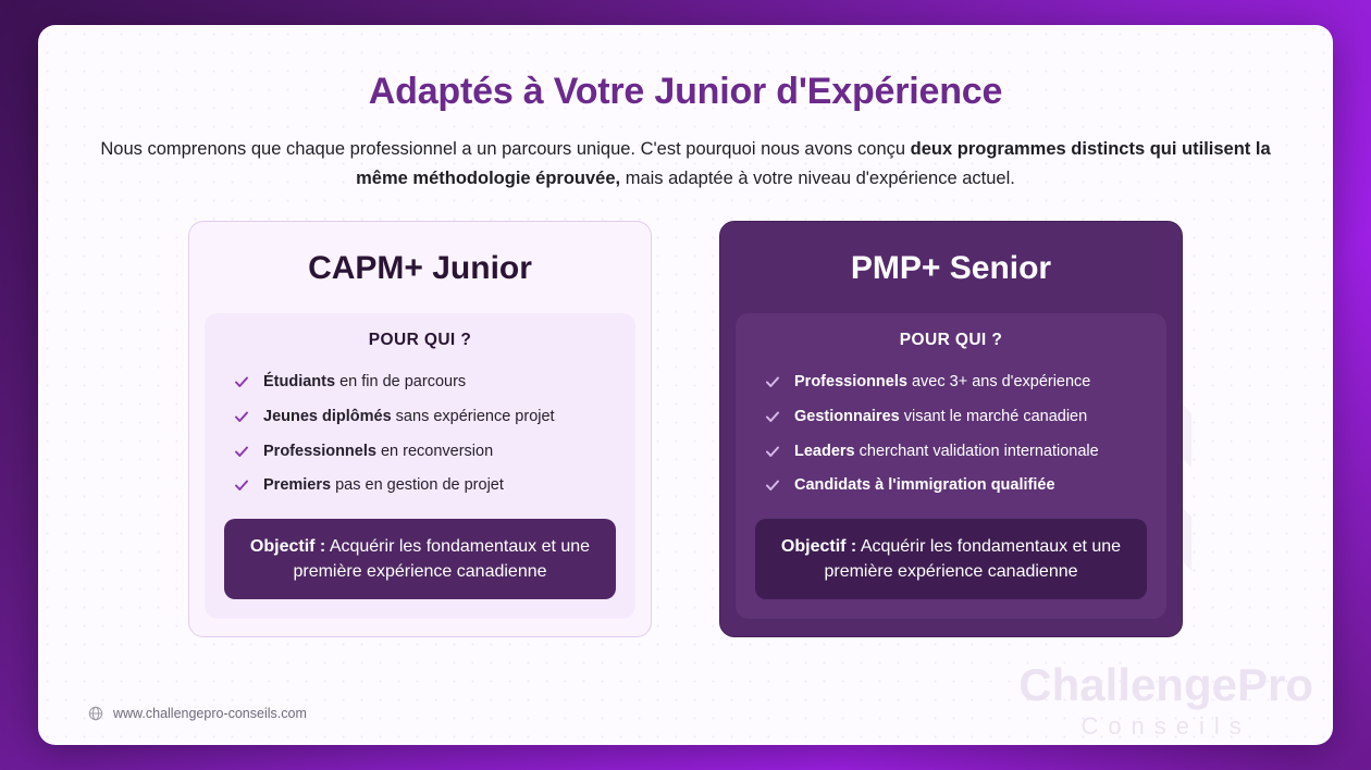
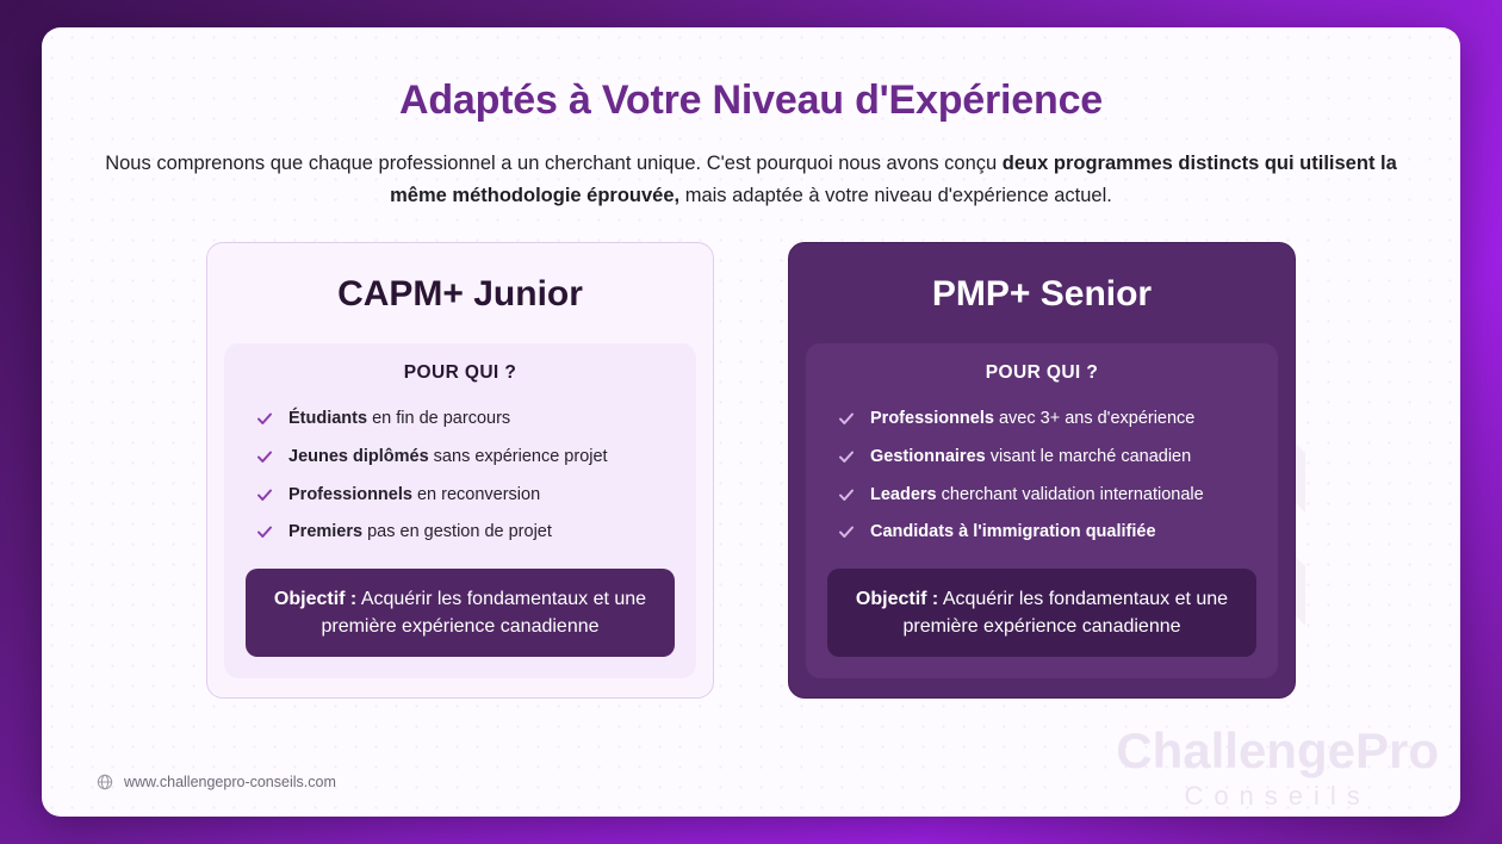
  ChallengePro
  Conseils
- Adaptés à Votre Junior d'Expérience
+ Adaptés à Votre Niveau d'Expérience
- Nous comprenons que chaque professionnel a un parcours unique. C'est pourquoi nous avons conçu deux programmes distincts qui utilisent la même méthodologie éprouvée, mais adaptée à votre niveau d'expérience actuel.
+ Nous comprenons que chaque professionnel a un cherchant unique. C'est pourquoi nous avons conçu deux programmes distincts qui utilisent la même méthodologie éprouvée, mais adaptée à votre niveau d'expérience actuel.
  CAPM+ Junior
  POUR QUI ?
  Étudiants en fin de parcours
  Jeunes diplômés sans expérience projet
  Professionnels en reconversion
  Premiers pas en gestion de projet
  Objectif : Acquérir les fondamentaux et une première expérience canadienne
  PMP+ Senior
  POUR QUI ?
  Professionnels avec 3+ ans d'expérience
  Gestionnaires visant le marché canadien
  Leaders cherchant validation internationale
  Candidats à l'immigration qualifiée
  Objectif : Acquérir les fondamentaux et une première expérience canadienne
  www.challengepro-conseils.com
